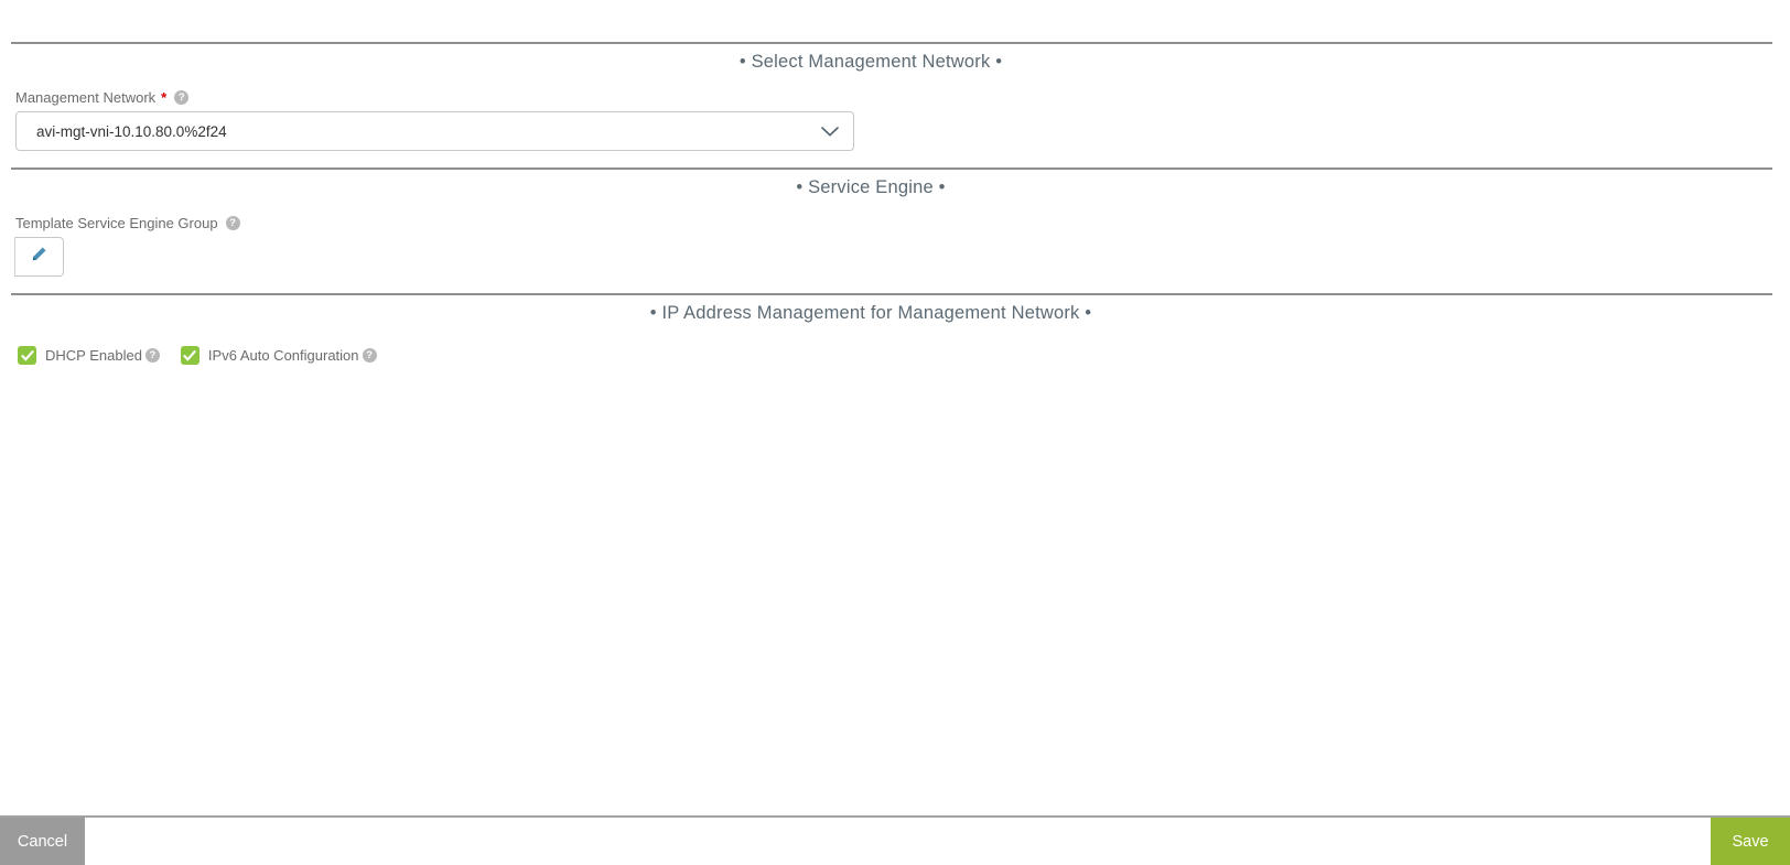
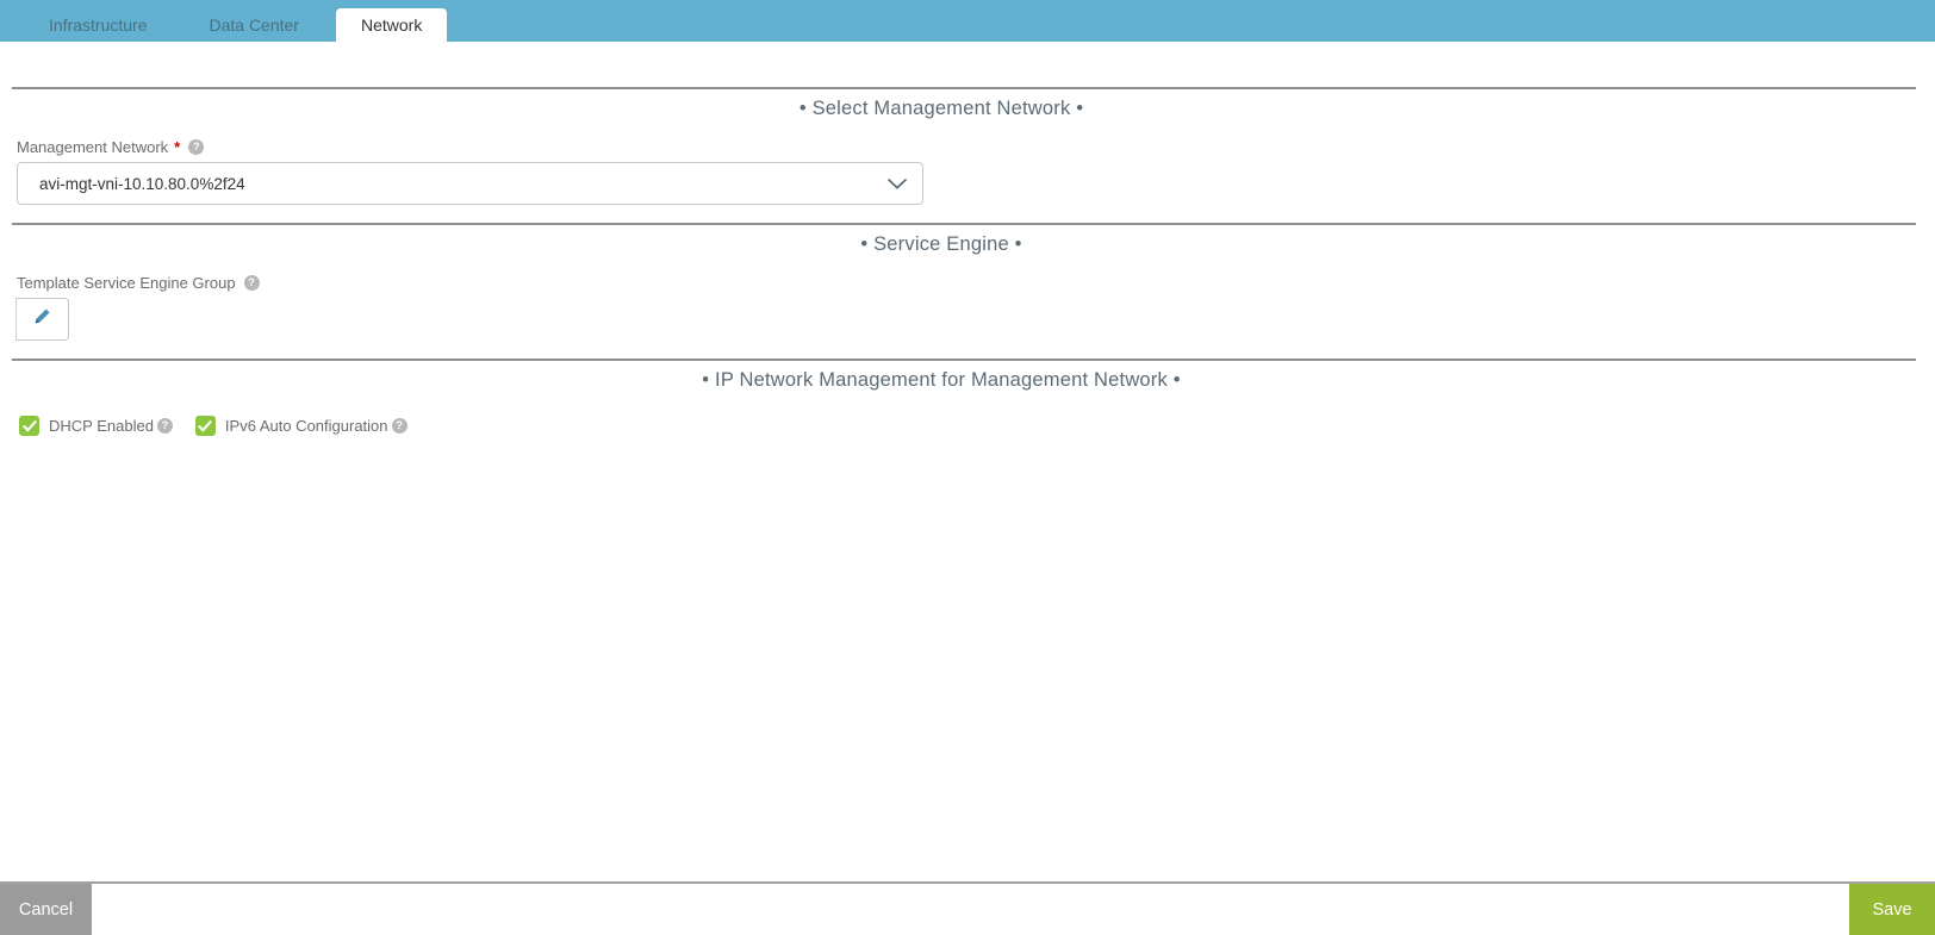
+ Infrastructure
+ Data Center
+ Network
  • Select Management Network •
  Management Network
  *
  ?
  avi-mgt-vni-10.10.80.0%2f24
  • Service Engine •
  Template Service Engine Group
  ?
- • IP Address Management for Management Network •
+ • IP Network Management for Management Network •
  DHCP Enabled
  ?
  IPv6 Auto Configuration
  ?
  Cancel
  Save
